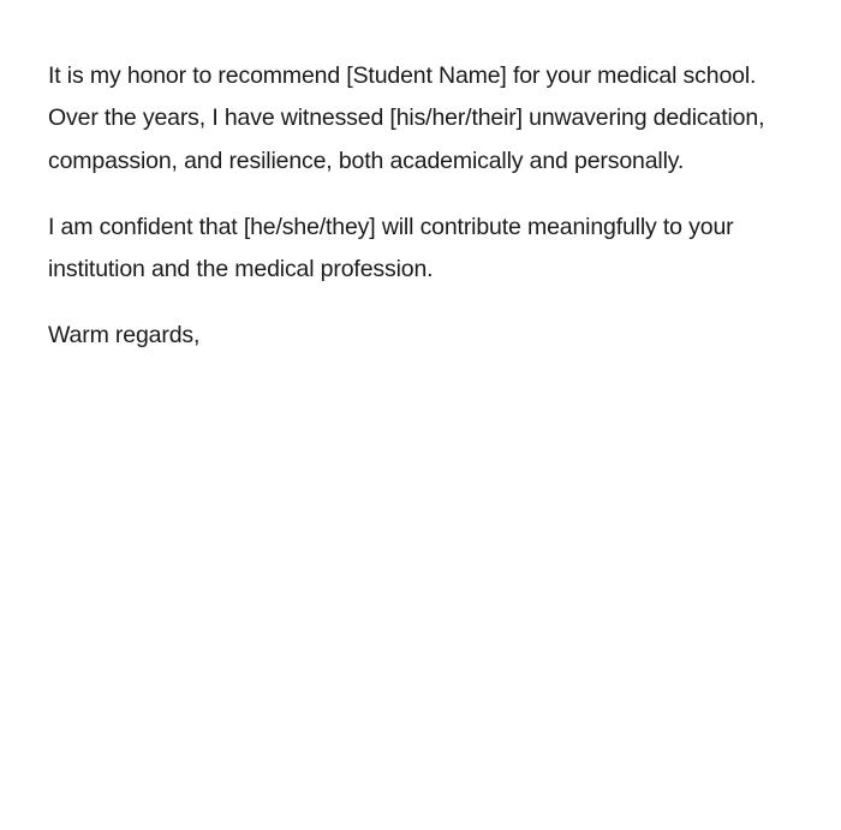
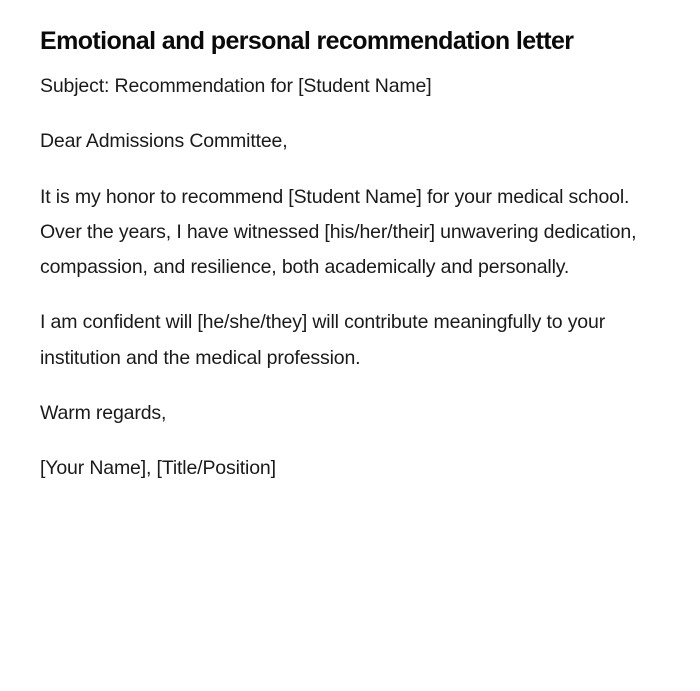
+ Emotional and personal recommendation letter
+ Subject: Recommendation for [Student Name]
+ Dear Admissions Committee,
  It is my honor to recommend [Student Name] for your medical school. Over the years, I have witnessed [his/her/their] unwavering dedication, compassion, and resilience, both academically and personally.
- I am confident that [he/she/they] will contribute meaningfully to your institution and the medical profession.
+ I am confident will [he/she/they] will contribute meaningfully to your institution and the medical profession.
  Warm regards,
+ [Your Name], [Title/Position]
